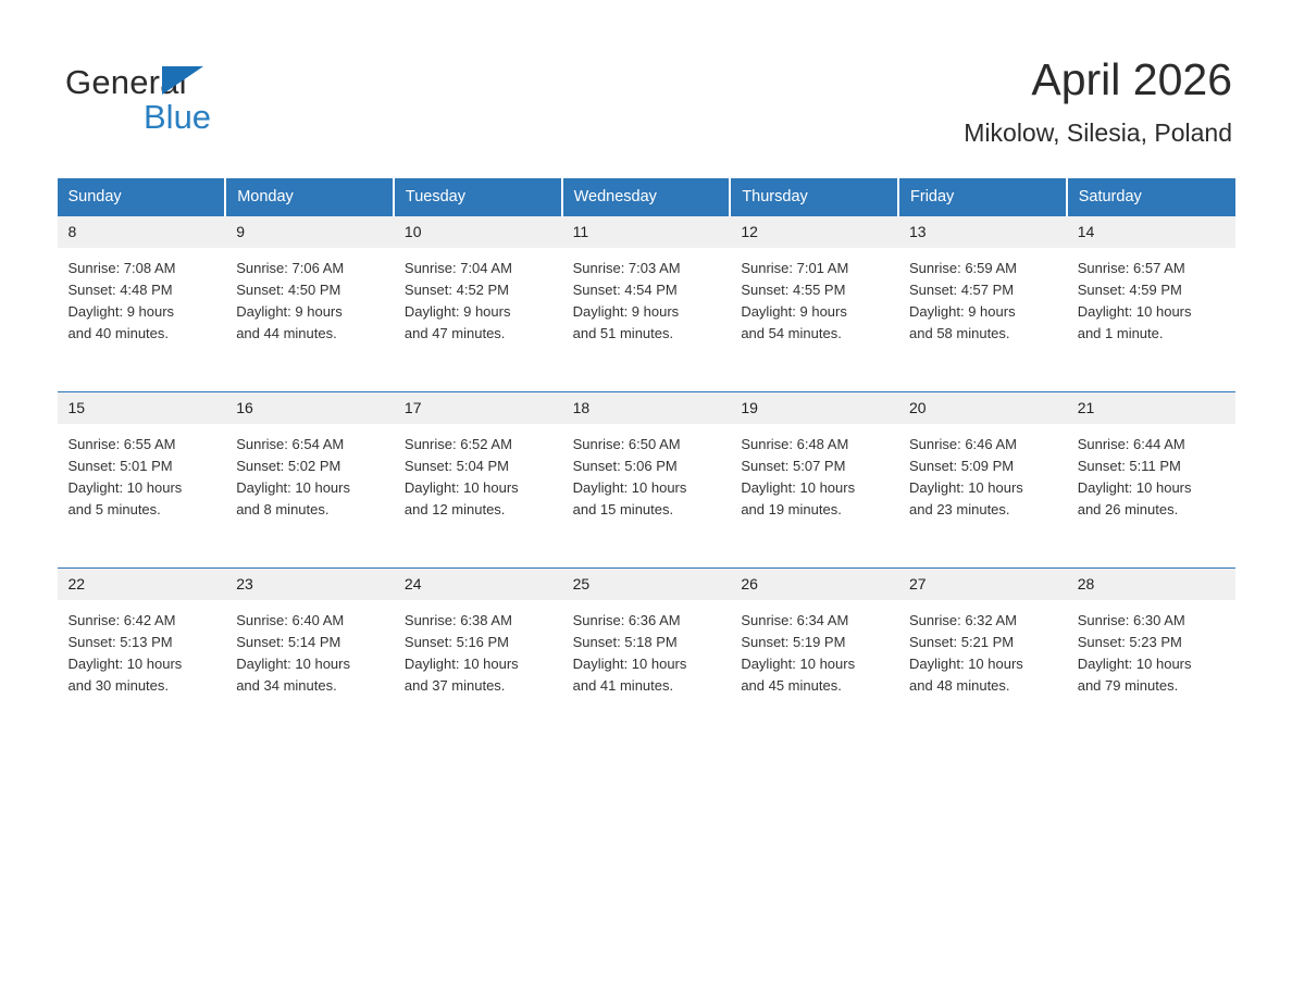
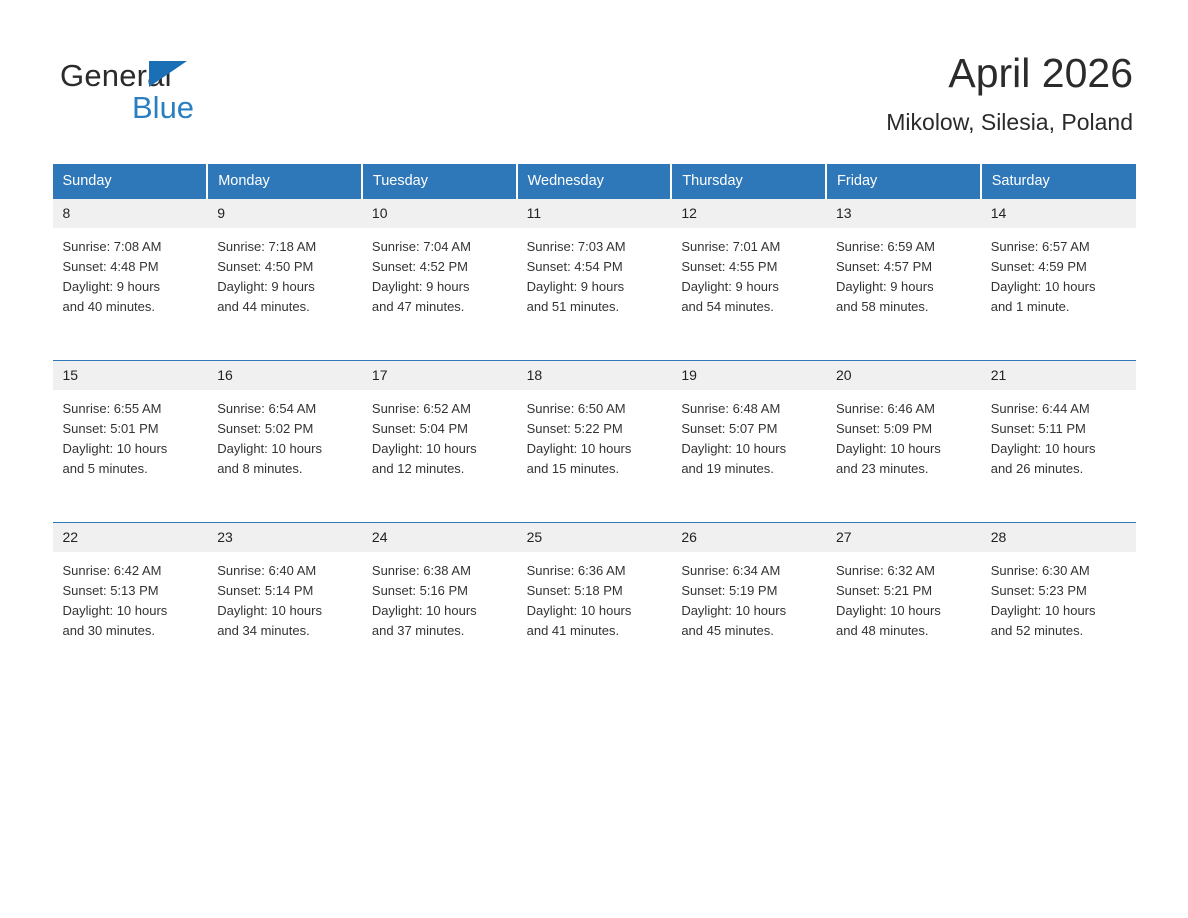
  General
  Blue
  April 2026
  Mikolow, Silesia, Poland
  Sunday	Monday	Tuesday	Wednesday	Thursday	Friday	Saturday
- 8Sunrise: 7:08 AMSunset: 4:48 PMDaylight: 9 hoursand 40 minutes.	9Sunrise: 7:06 AMSunset: 4:50 PMDaylight: 9 hoursand 44 minutes.	10Sunrise: 7:04 AMSunset: 4:52 PMDaylight: 9 hoursand 47 minutes.	11Sunrise: 7:03 AMSunset: 4:54 PMDaylight: 9 hoursand 51 minutes.	12Sunrise: 7:01 AMSunset: 4:55 PMDaylight: 9 hoursand 54 minutes.	13Sunrise: 6:59 AMSunset: 4:57 PMDaylight: 9 hoursand 58 minutes.	14Sunrise: 6:57 AMSunset: 4:59 PMDaylight: 10 hoursand 1 minute.
+ 8Sunrise: 7:08 AMSunset: 4:48 PMDaylight: 9 hoursand 40 minutes.	9Sunrise: 7:18 AMSunset: 4:50 PMDaylight: 9 hoursand 44 minutes.	10Sunrise: 7:04 AMSunset: 4:52 PMDaylight: 9 hoursand 47 minutes.	11Sunrise: 7:03 AMSunset: 4:54 PMDaylight: 9 hoursand 51 minutes.	12Sunrise: 7:01 AMSunset: 4:55 PMDaylight: 9 hoursand 54 minutes.	13Sunrise: 6:59 AMSunset: 4:57 PMDaylight: 9 hoursand 58 minutes.	14Sunrise: 6:57 AMSunset: 4:59 PMDaylight: 10 hoursand 1 minute.
- 15Sunrise: 6:55 AMSunset: 5:01 PMDaylight: 10 hoursand 5 minutes.	16Sunrise: 6:54 AMSunset: 5:02 PMDaylight: 10 hoursand 8 minutes.	17Sunrise: 6:52 AMSunset: 5:04 PMDaylight: 10 hoursand 12 minutes.	18Sunrise: 6:50 AMSunset: 5:06 PMDaylight: 10 hoursand 15 minutes.	19Sunrise: 6:48 AMSunset: 5:07 PMDaylight: 10 hoursand 19 minutes.	20Sunrise: 6:46 AMSunset: 5:09 PMDaylight: 10 hoursand 23 minutes.	21Sunrise: 6:44 AMSunset: 5:11 PMDaylight: 10 hoursand 26 minutes.
+ 15Sunrise: 6:55 AMSunset: 5:01 PMDaylight: 10 hoursand 5 minutes.	16Sunrise: 6:54 AMSunset: 5:02 PMDaylight: 10 hoursand 8 minutes.	17Sunrise: 6:52 AMSunset: 5:04 PMDaylight: 10 hoursand 12 minutes.	18Sunrise: 6:50 AMSunset: 5:22 PMDaylight: 10 hoursand 15 minutes.	19Sunrise: 6:48 AMSunset: 5:07 PMDaylight: 10 hoursand 19 minutes.	20Sunrise: 6:46 AMSunset: 5:09 PMDaylight: 10 hoursand 23 minutes.	21Sunrise: 6:44 AMSunset: 5:11 PMDaylight: 10 hoursand 26 minutes.
- 22Sunrise: 6:42 AMSunset: 5:13 PMDaylight: 10 hoursand 30 minutes.	23Sunrise: 6:40 AMSunset: 5:14 PMDaylight: 10 hoursand 34 minutes.	24Sunrise: 6:38 AMSunset: 5:16 PMDaylight: 10 hoursand 37 minutes.	25Sunrise: 6:36 AMSunset: 5:18 PMDaylight: 10 hoursand 41 minutes.	26Sunrise: 6:34 AMSunset: 5:19 PMDaylight: 10 hoursand 45 minutes.	27Sunrise: 6:32 AMSunset: 5:21 PMDaylight: 10 hoursand 48 minutes.	28Sunrise: 6:30 AMSunset: 5:23 PMDaylight: 10 hoursand 79 minutes.
+ 22Sunrise: 6:42 AMSunset: 5:13 PMDaylight: 10 hoursand 30 minutes.	23Sunrise: 6:40 AMSunset: 5:14 PMDaylight: 10 hoursand 34 minutes.	24Sunrise: 6:38 AMSunset: 5:16 PMDaylight: 10 hoursand 37 minutes.	25Sunrise: 6:36 AMSunset: 5:18 PMDaylight: 10 hoursand 41 minutes.	26Sunrise: 6:34 AMSunset: 5:19 PMDaylight: 10 hoursand 45 minutes.	27Sunrise: 6:32 AMSunset: 5:21 PMDaylight: 10 hoursand 48 minutes.	28Sunrise: 6:30 AMSunset: 5:23 PMDaylight: 10 hoursand 52 minutes.
